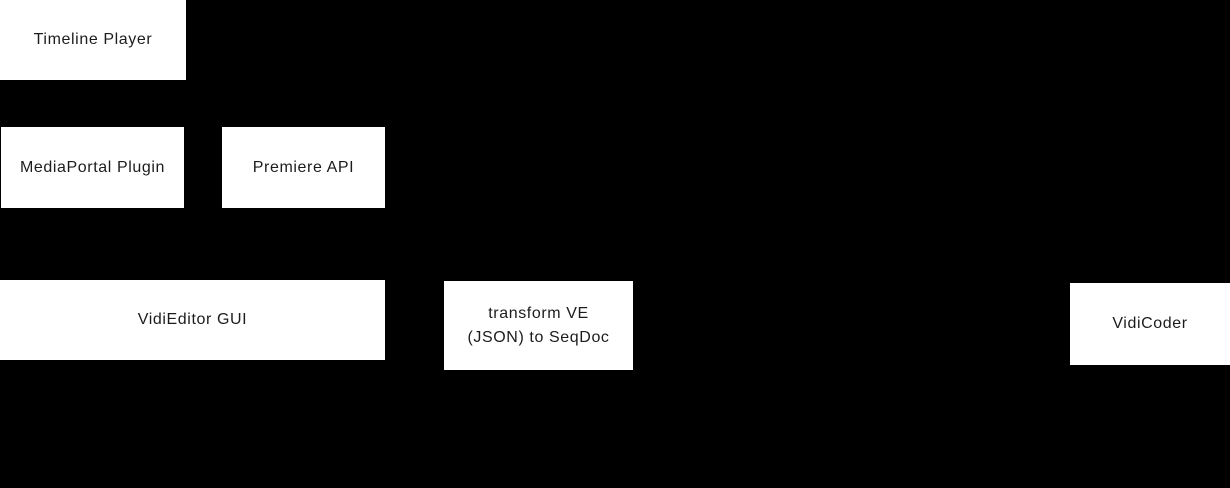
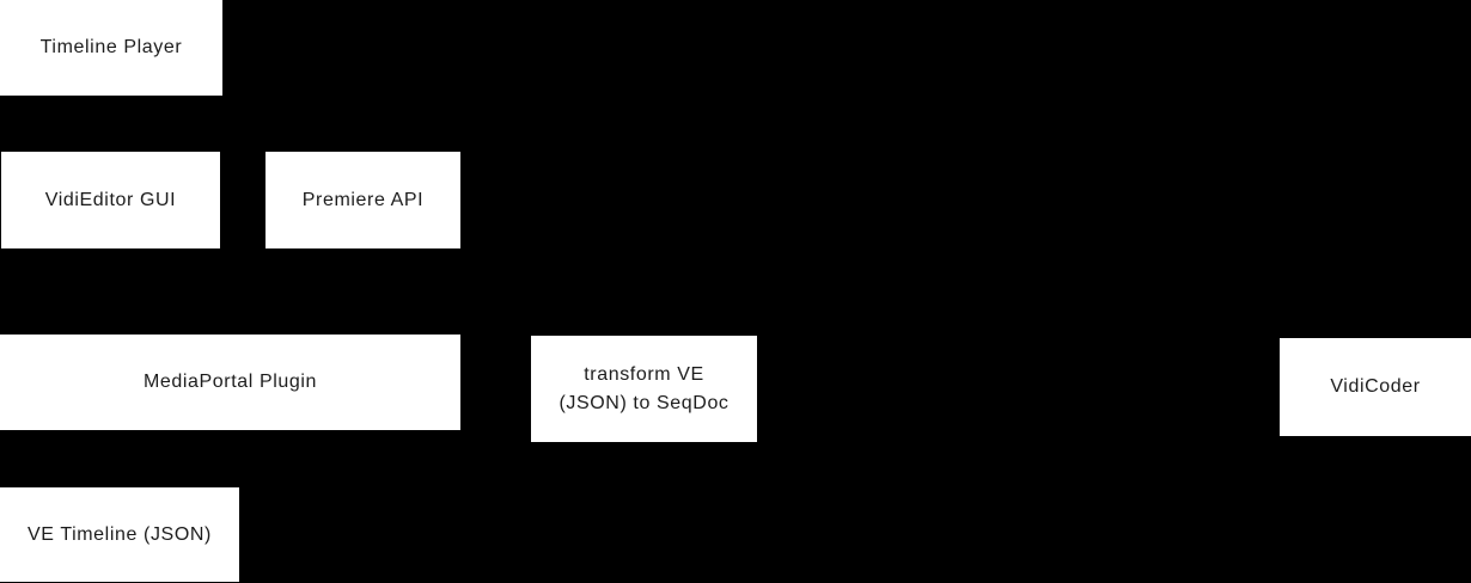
  Timeline Player
- MediaPortal Plugin
+ VidiEditor GUI
  Premiere API
- VidiEditor GUI
+ MediaPortal Plugin
  transform VE
  (JSON) to SeqDoc
  VidiCoder
+ VE Timeline (JSON)
